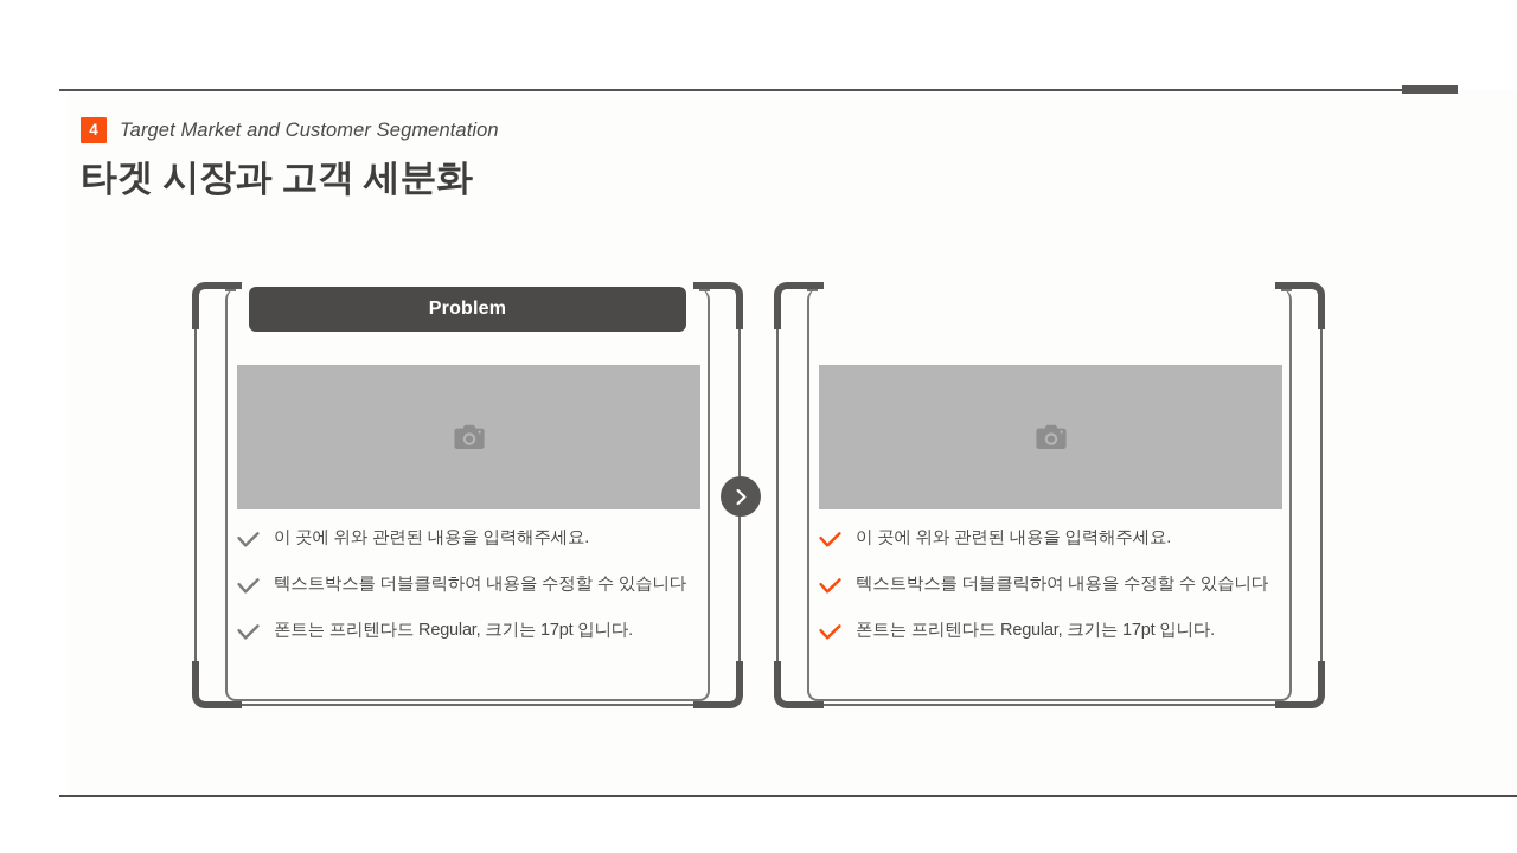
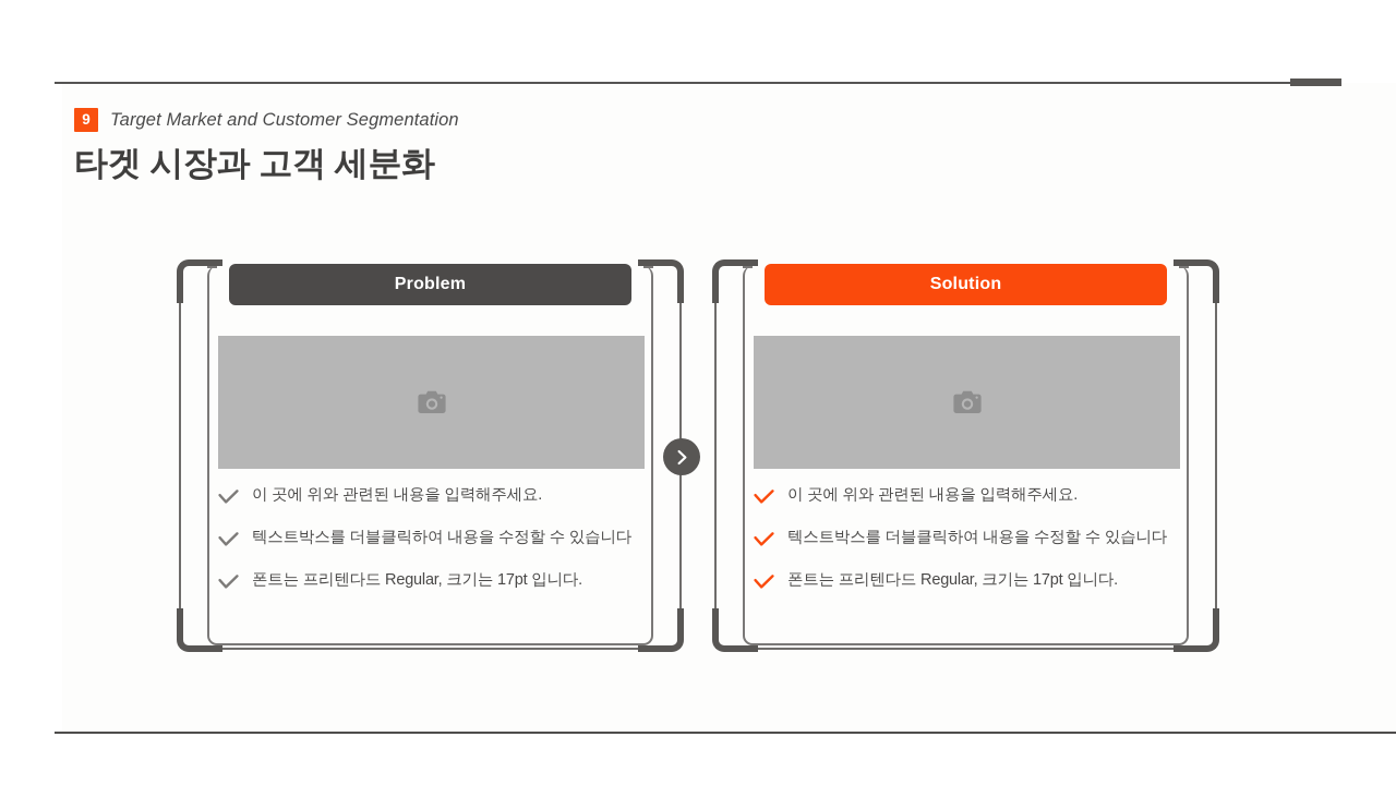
- 4
+ 9
  Target Market and Customer Segmentation
  타겟 시장과 고객 세분화
  Problem
  이 곳에 위와 관련된 내용을 입력해주세요.
  텍스트박스를 더블클릭하여 내용을 수정할 수 있습니다
  폰트는 프리텐다드 Regular, 크기는 17pt 입니다.
+ Solution
  이 곳에 위와 관련된 내용을 입력해주세요.
  텍스트박스를 더블클릭하여 내용을 수정할 수 있습니다
  폰트는 프리텐다드 Regular, 크기는 17pt 입니다.
